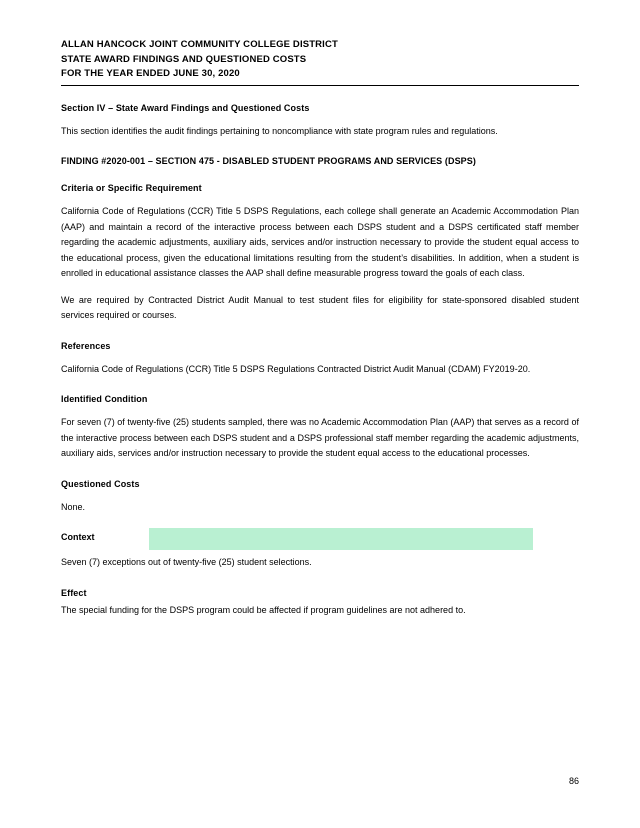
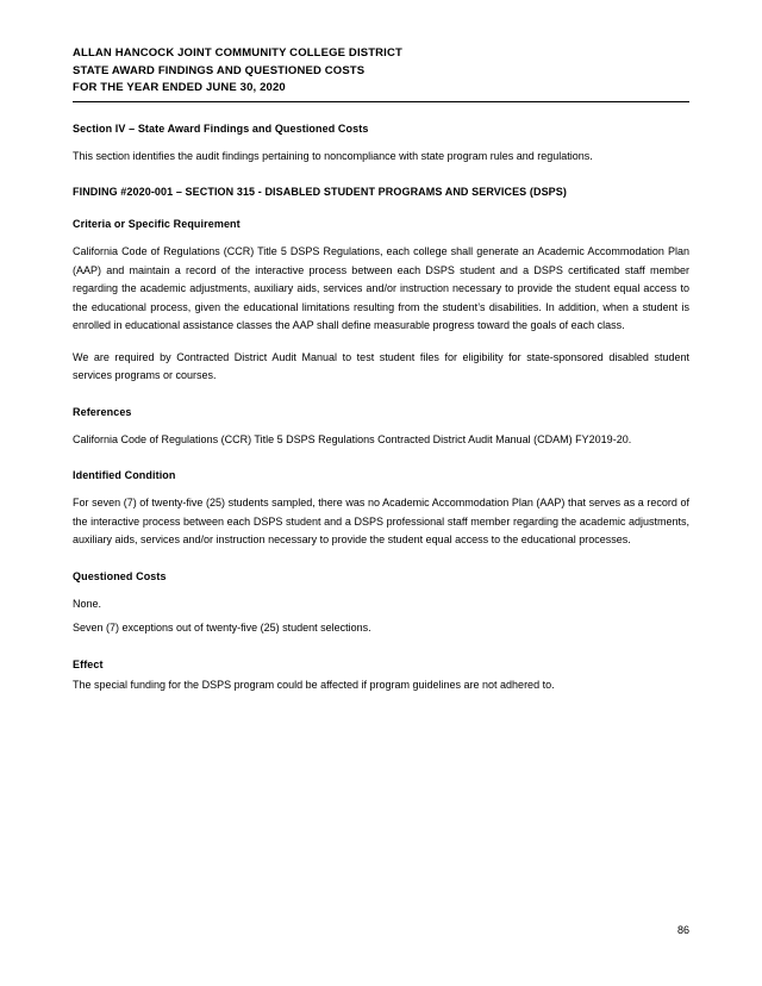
  ALLAN HANCOCK JOINT COMMUNITY COLLEGE DISTRICT
  STATE AWARD FINDINGS AND QUESTIONED COSTS
  FOR THE YEAR ENDED JUNE 30, 2020
  Section IV – State Award Findings and Questioned Costs
  This section identifies the audit findings pertaining to noncompliance with state program rules and regulations.
- FINDING #2020-001 – SECTION 475 - DISABLED STUDENT PROGRAMS AND SERVICES (DSPS)
+ FINDING #2020-001 – SECTION 315 - DISABLED STUDENT PROGRAMS AND SERVICES (DSPS)
  Criteria or Specific Requirement
  California Code of Regulations (CCR) Title 5 DSPS Regulations, each college shall generate an Academic Accommodation Plan (AAP) and maintain a record of the interactive process between each DSPS student and a DSPS certificated staff member regarding the academic adjustments, auxiliary aids, services and/or instruction necessary to provide the student equal access to the educational process, given the educational limitations resulting from the student’s disabilities. In addition, when a student is enrolled in educational assistance classes the AAP shall define measurable progress toward the goals of each class.
- We are required by Contracted District Audit Manual to test student files for eligibility for state-sponsored disabled student services required or courses.
+ We are required by Contracted District Audit Manual to test student files for eligibility for state-sponsored disabled student services programs or courses.
  References
  California Code of Regulations (CCR) Title 5 DSPS Regulations Contracted District Audit Manual (CDAM) FY2019-20.
  Identified Condition
  For seven (7) of twenty-five (25) students sampled, there was no Academic Accommodation Plan (AAP) that serves as a record of the interactive process between each DSPS student and a DSPS professional staff member regarding the academic adjustments, auxiliary aids, services and/or instruction necessary to provide the student equal access to the educational processes.
  Questioned Costs
  None.
- Context
  Seven (7) exceptions out of twenty-five (25) student selections.
  Effect
  The special funding for the DSPS program could be affected if program guidelines are not adhered to.
  86
